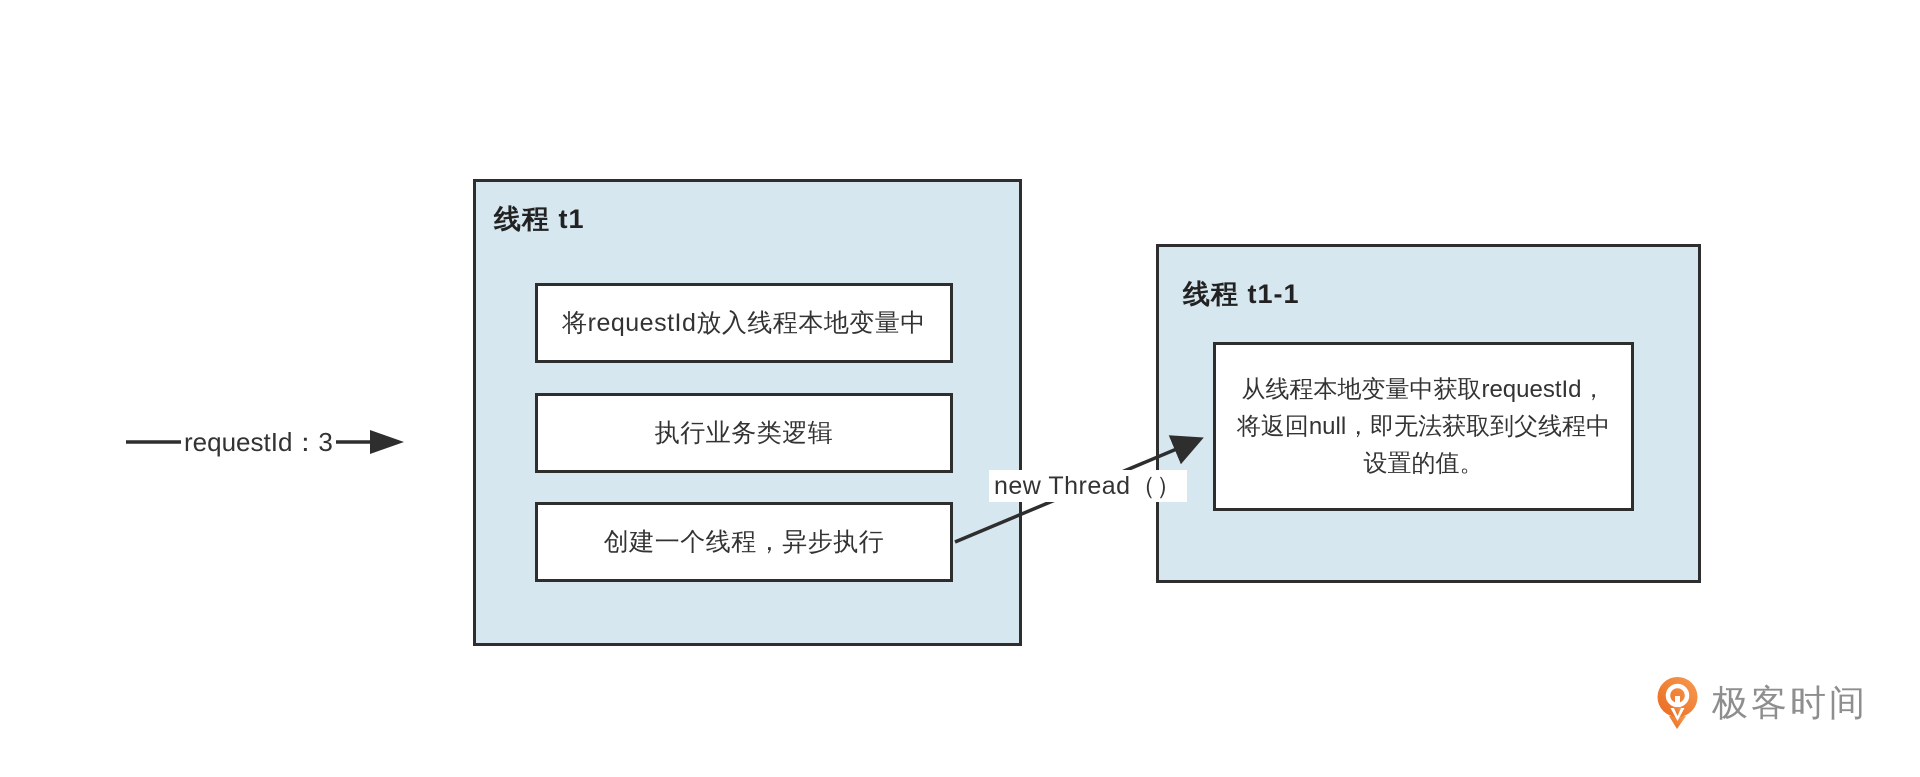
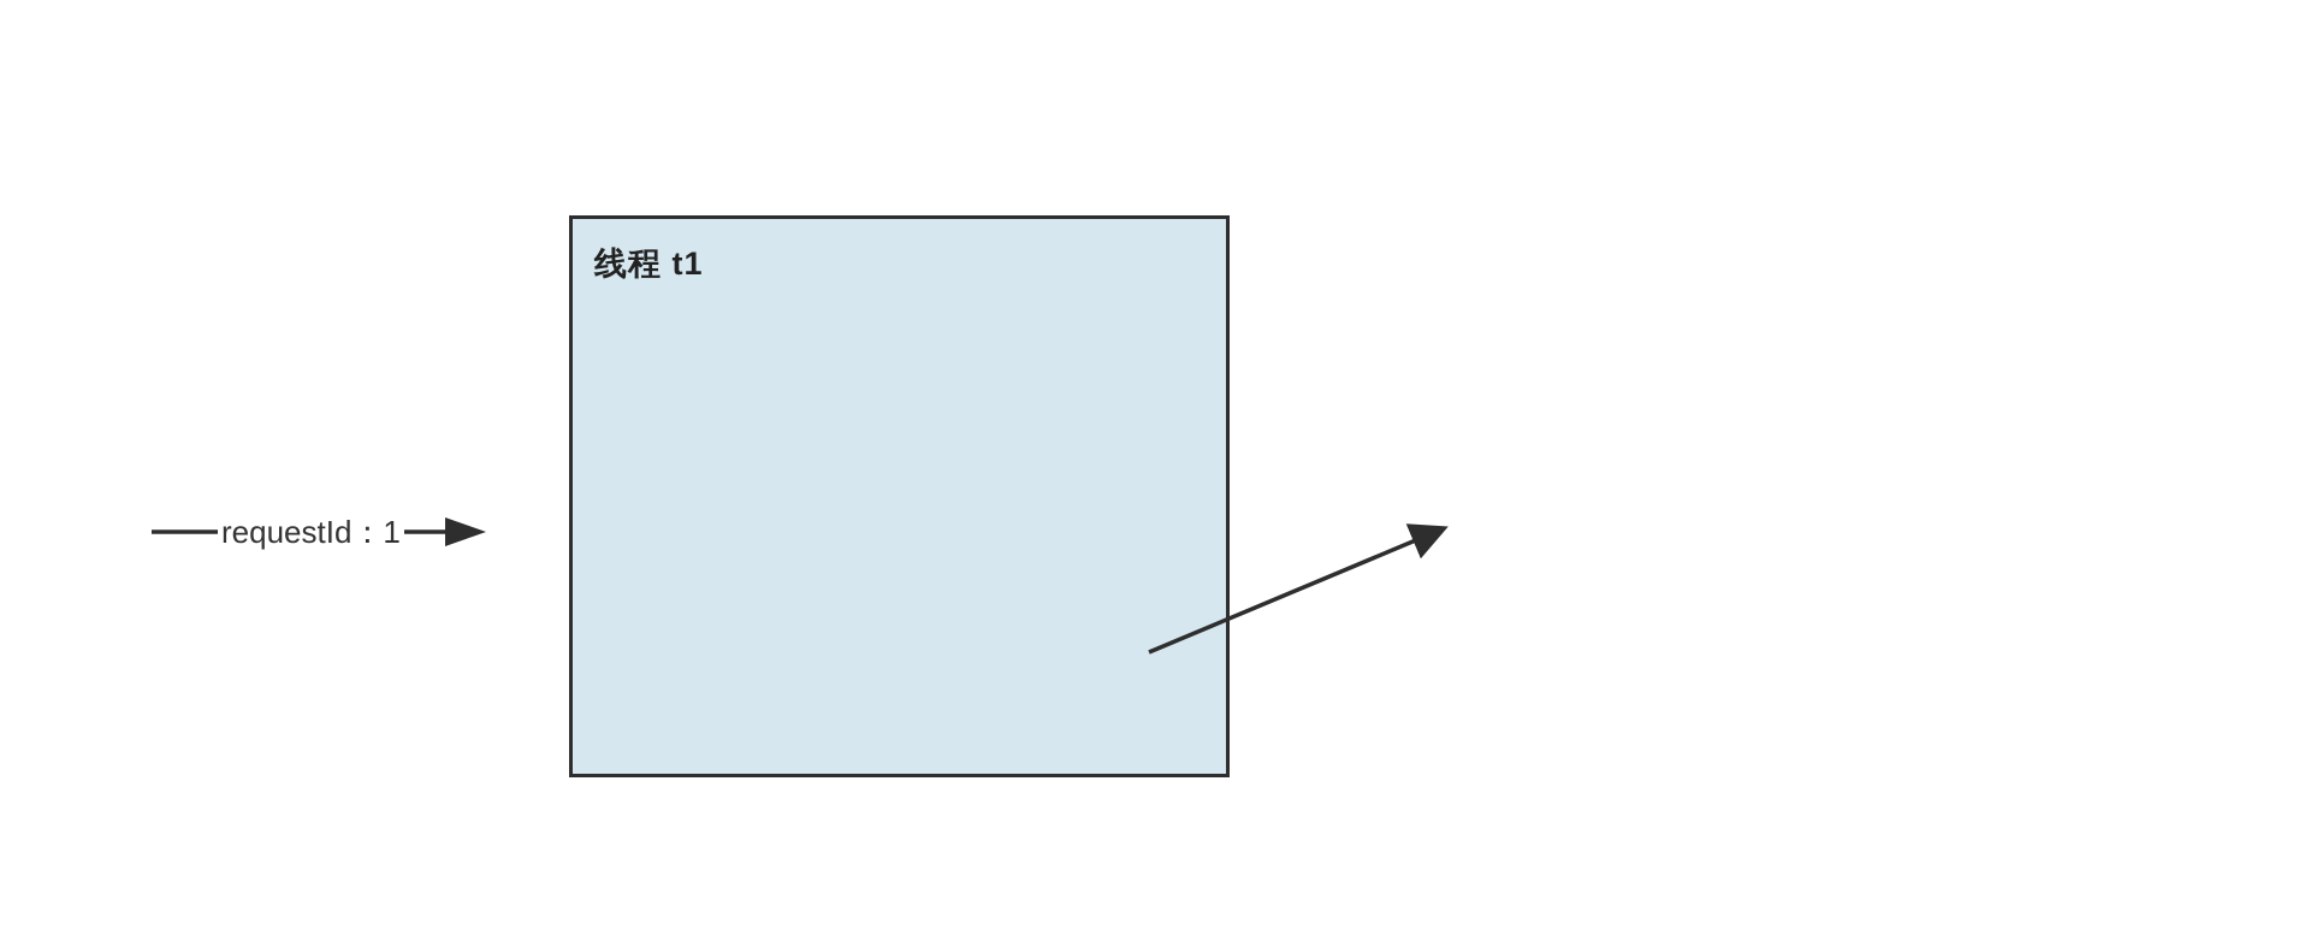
  线程 t1
- 将requestId放入线程本地变量中
- 执行业务类逻辑
- 创建一个线程，异步执行
- 线程 t1-1
- 从线程本地变量中获取requestId，
- 将返回null，即无法获取到父线程中
- 设置的值。
- requestId：3
+ requestId：1
- new Thread（）
- 极客时间
